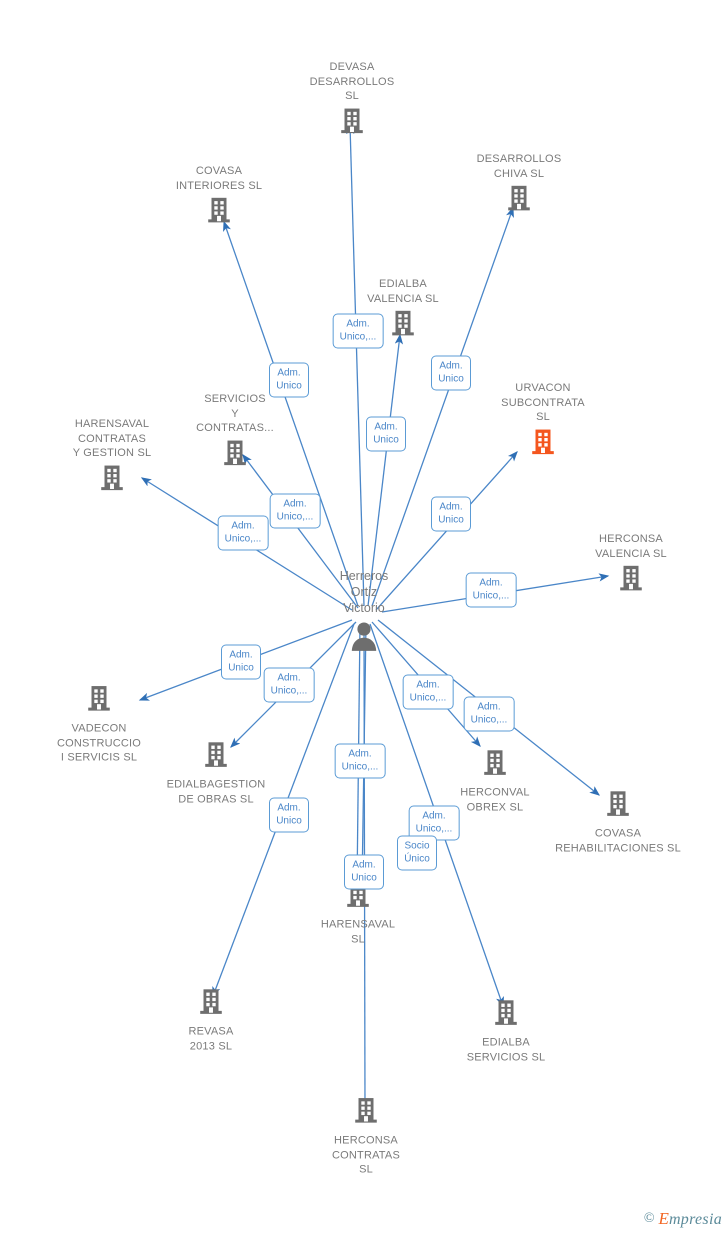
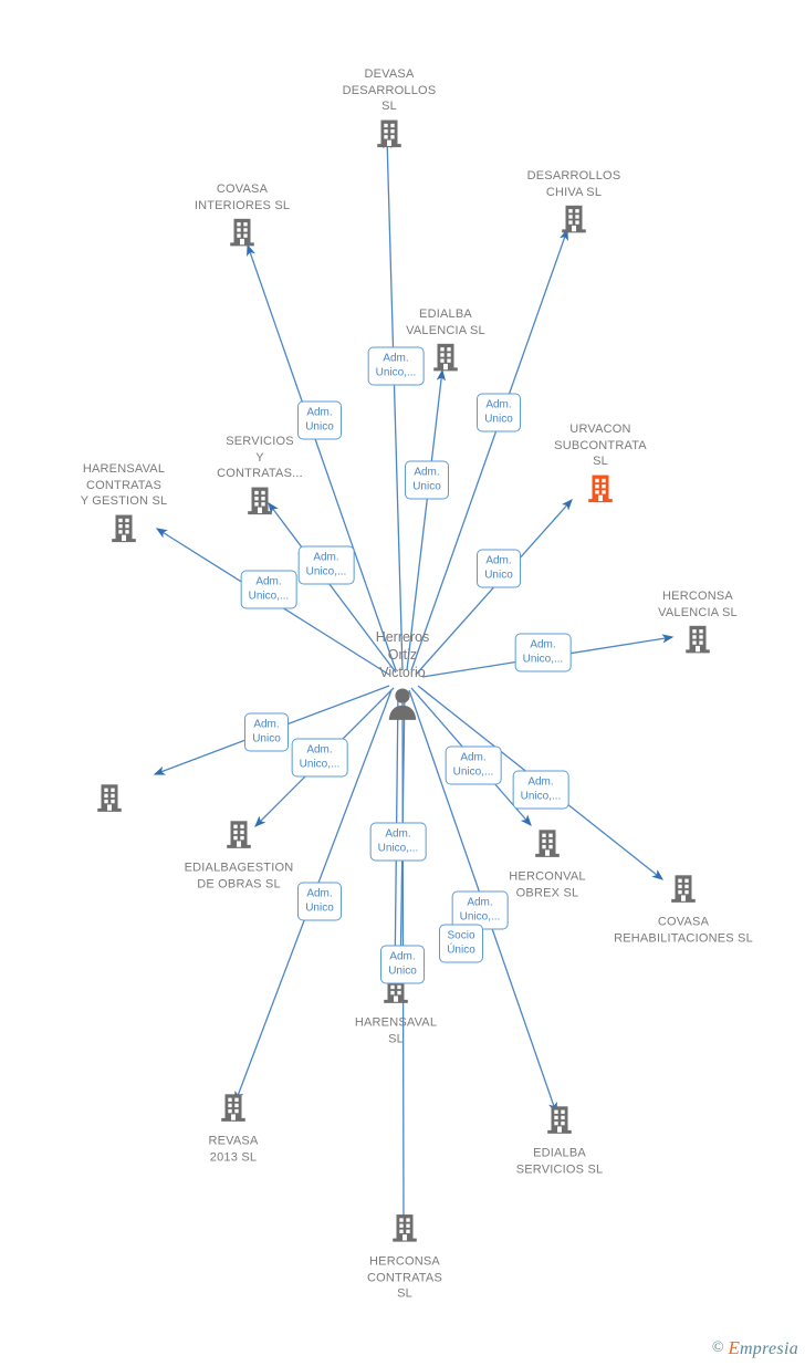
  DEVASA
  DESARROLLOS
  SL
  COVASA
  INTERIORES SL
  DESARROLLOS
  CHIVA SL
  EDIALBA
  VALENCIA SL
  URVACON
  SUBCONTRATA
  SL
  SERVICIOS
  Y
  CONTRATAS...
  HARENSAVAL
  CONTRATAS
  Y GESTION SL
  HERCONSA
  VALENCIA SL
- VADECON
- CONSTRUCCIO
- I SERVICIS SL
  EDIALBAGESTION
  DE OBRAS SL
  HERCONVAL
  OBREX SL
  COVASA
  REHABILITACIONES SL
  HARENSAVAL
  SL
  REVASA
  2013 SL
  EDIALBA
  SERVICIOS SL
  HERCONSA
  CONTRATAS
  SL
  Herreros
  Ortiz
  Victorio
  Adm.
  Unico,...
  Adm.
  Unico
  Adm.
  Unico
  Adm.
  Unico
  Adm.
  Unico
  Adm.
  Unico,...
  Adm.
  Unico,...
  Adm.
  Unico,...
  Adm.
  Unico
  Adm.
  Unico,...
  Adm.
  Unico,...
  Adm.
  Unico,...
  Adm.
  Unico,...
  Adm.
  Unico
  Adm.
  Unico
  Adm.
  Unico,...
  Socio
  Único
  ©
  Empresia
